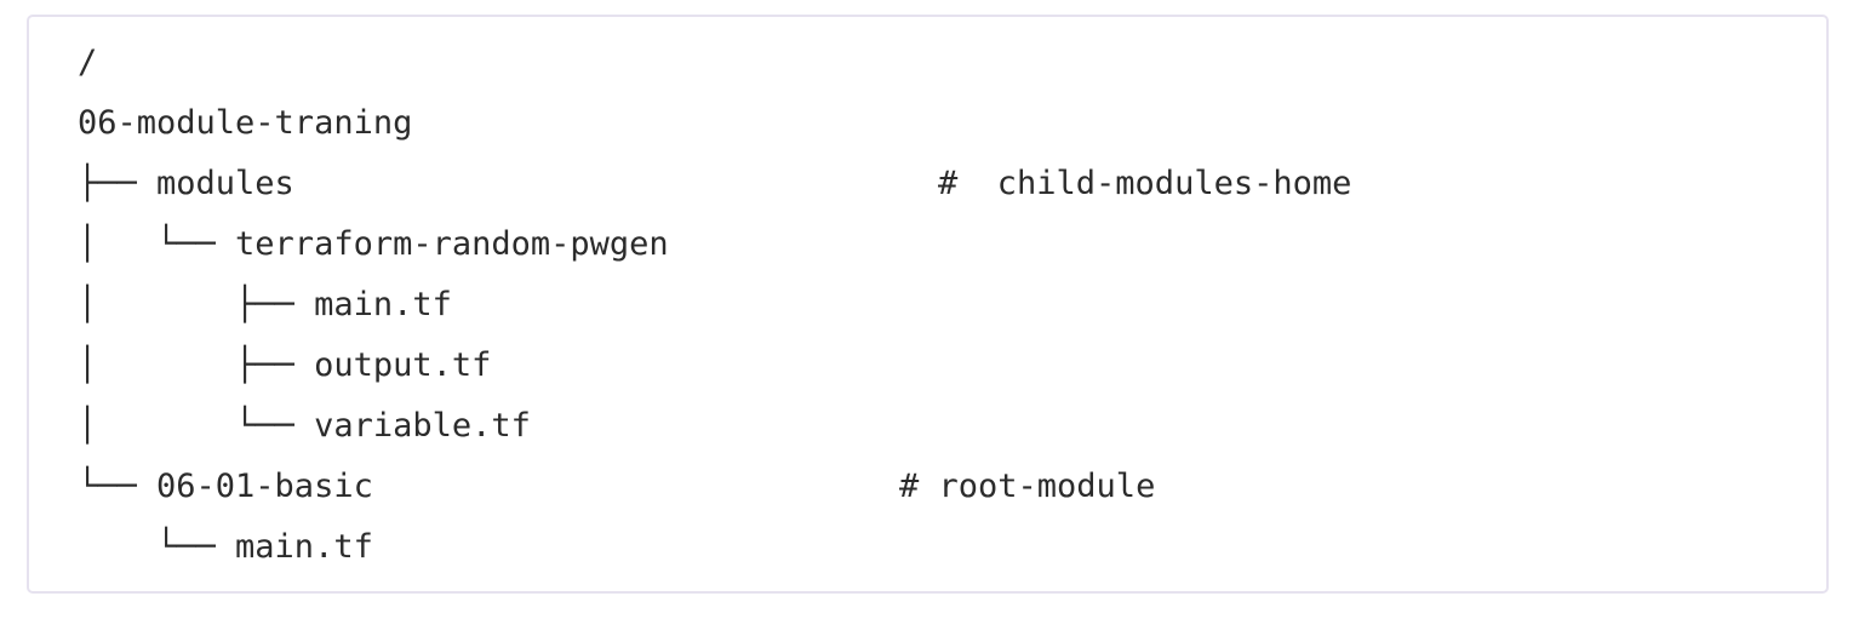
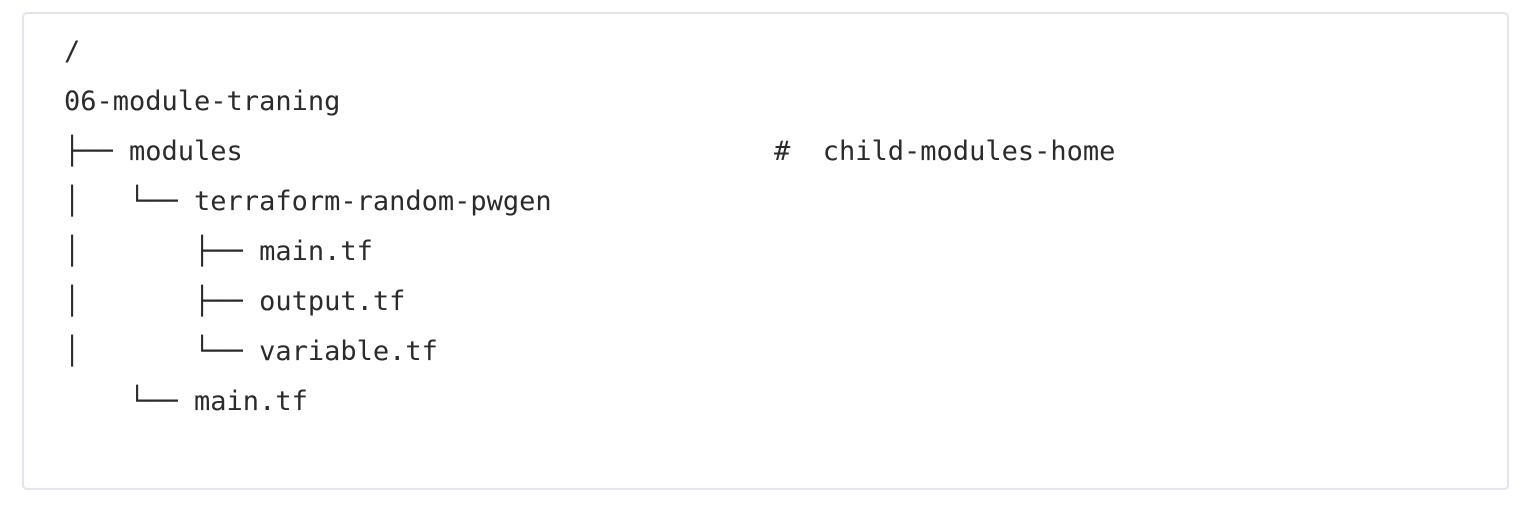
  /
  06-module-traning
  ├── modules
  # child-modules-home
  │ └── terraform-random-pwgen
  │ ├── main.tf
  │ ├── output.tf
  │ └── variable.tf
- └── 06-01-basic
- # root-module
  └── main.tf
